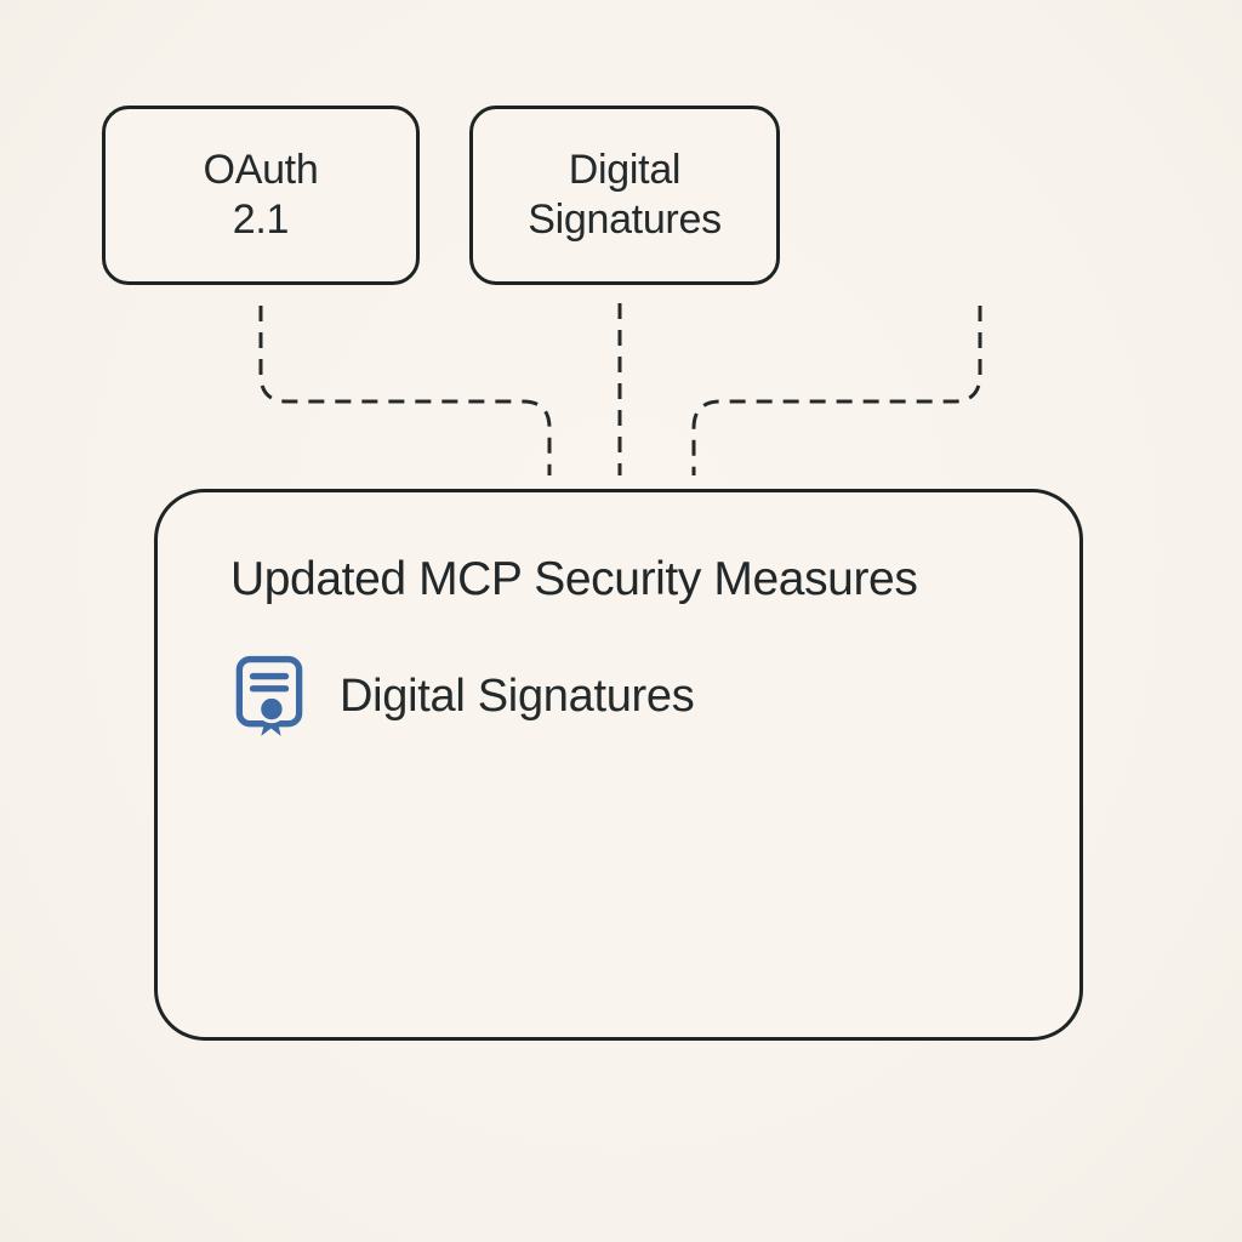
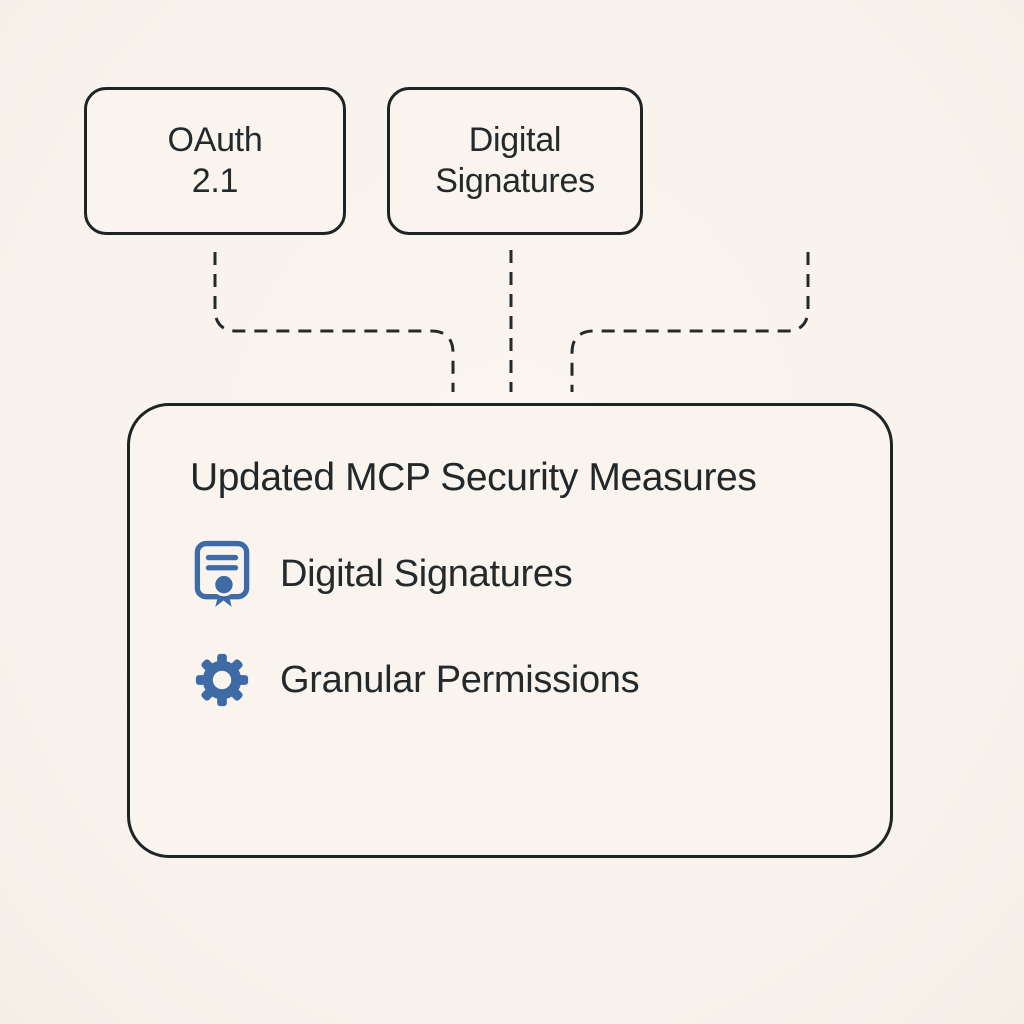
  OAuth
  2.1
  Digital
  Signatures
  Updated MCP Security Measures
  Digital Signatures
+ Granular Permissions
